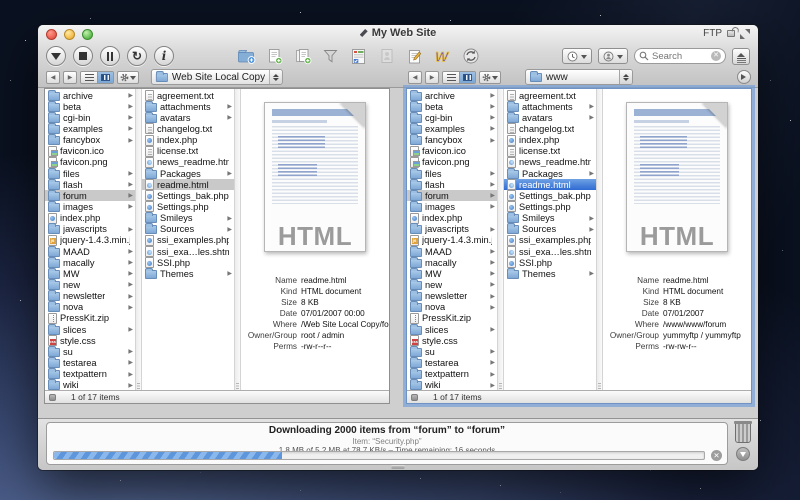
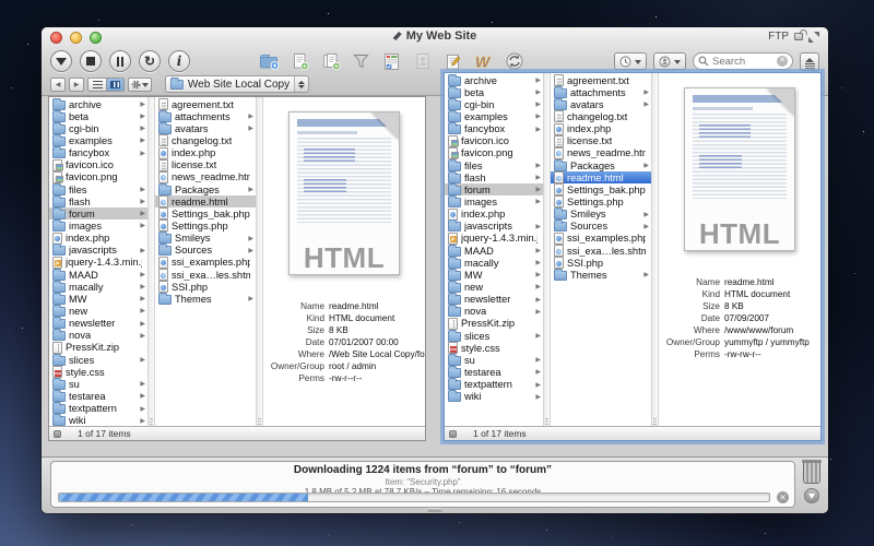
  My Web Site
  FTP
  ↻
  i
  W
  Search
  Web Site Local Copy
  archive
  beta
  cgi-bin
  examples
  fancybox
  favicon.ico
  favicon.png
  files
  flash
  forum
  images
  index.php
  javascripts
  jquery-1.4.3.min.
  MAAD
  macally
  MW
  new
  newsletter
  nova
  PressKit.zip
  slices
  style.css
  su
  testarea
  textpattern
  wiki
  agreement.txt
  attachments
  avatars
  changelog.txt
  index.php
  license.txt
  news_readme.ht
  Packages
  readme.html
  Settings_bak.php
  Settings.php
  Smileys
  Sources
  ssi_examples.php
  ssi_exa…les.shtm
  SSI.php
  Themes
  HTML
  Name
  readme.html
  Kind
  HTML document
  Size
  8 KB
  Date
  07/01/2007 00:00
  Where
  /Web Site Local Copy/fo
  Owner/Group
  root / admin
  Perms
  -rw-r--r--
  1 of 17 items
- www
  archive
  beta
  cgi-bin
  examples
  fancybox
  favicon.ico
  favicon.png
  files
  flash
  forum
  images
  index.php
  javascripts
  jquery-1.4.3.min.
  MAAD
  macally
  MW
  new
  newsletter
  nova
  PressKit.zip
  slices
  style.css
  su
  testarea
  textpattern
  wiki
  agreement.txt
  attachments
  avatars
  changelog.txt
  index.php
  license.txt
  news_readme.ht
  Packages
  readme.html
  Settings_bak.php
  Settings.php
  Smileys
  Sources
  ssi_examples.php
  ssi_exa…les.shtm
  SSI.php
  Themes
  HTML
  Name
  readme.html
  Kind
  HTML document
  Size
  8 KB
  Date
- 07/01/2007
+ 07/09/2007
  Where
  /www/www/forum
  Owner/Group
  yummyftp / yummyftp
  Perms
  -rw-rw-r--
  1 of 17 items
- Downloading 2000 items from “forum” to “forum”
+ Downloading 1224 items from “forum” to “forum”
  Item: “Security.php”
  ✕
